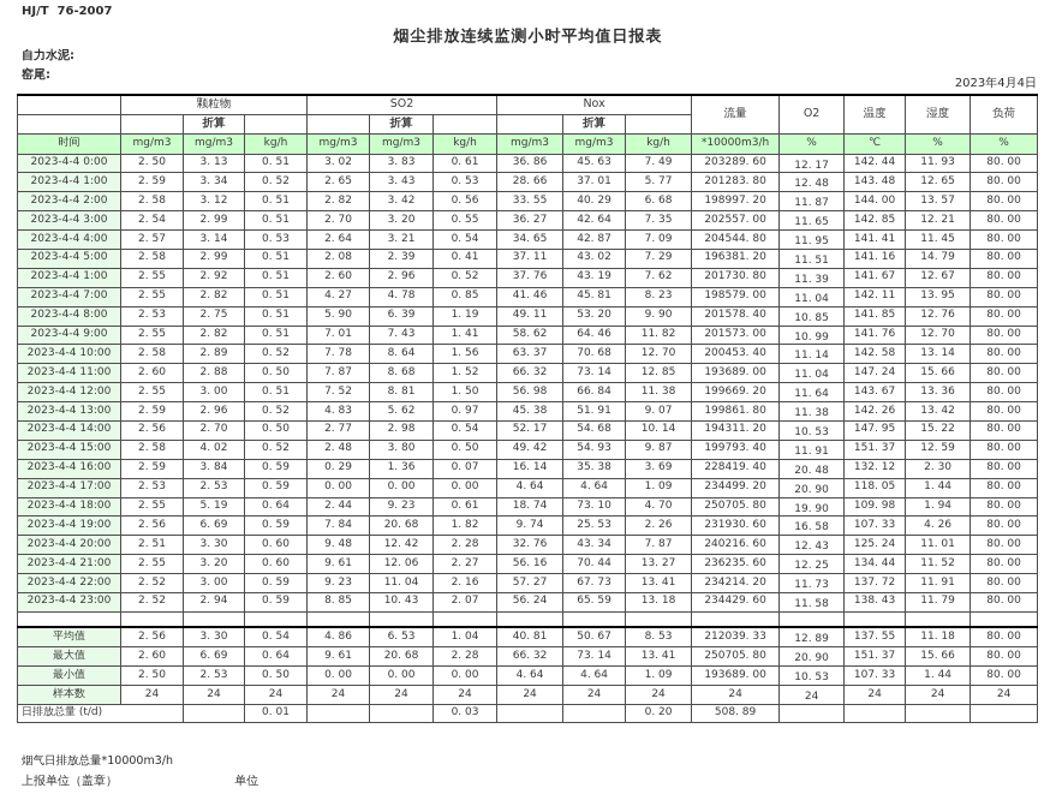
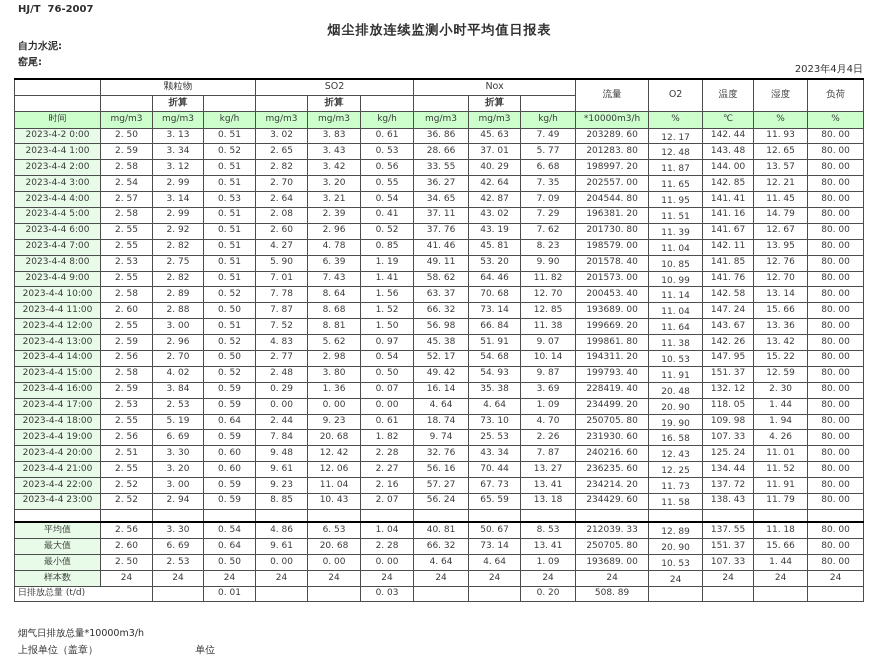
  HJ/T 76-2007
  烟尘排放连续监测小时平均值日报表
  自力水泥:
  窑尾:
  2023年4月4日
  	颗粒物	SO2	Nox	流量	O2	温度	湿度	负荷
  		折算			折算			折算
  时间	mg/m3	mg/m3	kg/h	mg/m3	mg/m3	kg/h	mg/m3	mg/m3	kg/h	*10000m3/h	%	℃	%	%
- 2023-4-4 0:00	2. 50	3. 13	0. 51	3. 02	3. 83	0. 61	36. 86	45. 63	7. 49	203289. 60	12. 17	142. 44	11. 93	80. 00
+ 2023-4-2 0:00	2. 50	3. 13	0. 51	3. 02	3. 83	0. 61	36. 86	45. 63	7. 49	203289. 60	12. 17	142. 44	11. 93	80. 00
  2023-4-4 1:00	2. 59	3. 34	0. 52	2. 65	3. 43	0. 53	28. 66	37. 01	5. 77	201283. 80	12. 48	143. 48	12. 65	80. 00
  2023-4-4 2:00	2. 58	3. 12	0. 51	2. 82	3. 42	0. 56	33. 55	40. 29	6. 68	198997. 20	11. 87	144. 00	13. 57	80. 00
  2023-4-4 3:00	2. 54	2. 99	0. 51	2. 70	3. 20	0. 55	36. 27	42. 64	7. 35	202557. 00	11. 65	142. 85	12. 21	80. 00
  2023-4-4 4:00	2. 57	3. 14	0. 53	2. 64	3. 21	0. 54	34. 65	42. 87	7. 09	204544. 80	11. 95	141. 41	11. 45	80. 00
  2023-4-4 5:00	2. 58	2. 99	0. 51	2. 08	2. 39	0. 41	37. 11	43. 02	7. 29	196381. 20	11. 51	141. 16	14. 79	80. 00
- 2023-4-4 1:00	2. 55	2. 92	0. 51	2. 60	2. 96	0. 52	37. 76	43. 19	7. 62	201730. 80	11. 39	141. 67	12. 67	80. 00
+ 2023-4-4 6:00	2. 55	2. 92	0. 51	2. 60	2. 96	0. 52	37. 76	43. 19	7. 62	201730. 80	11. 39	141. 67	12. 67	80. 00
  2023-4-4 7:00	2. 55	2. 82	0. 51	4. 27	4. 78	0. 85	41. 46	45. 81	8. 23	198579. 00	11. 04	142. 11	13. 95	80. 00
  2023-4-4 8:00	2. 53	2. 75	0. 51	5. 90	6. 39	1. 19	49. 11	53. 20	9. 90	201578. 40	10. 85	141. 85	12. 76	80. 00
  2023-4-4 9:00	2. 55	2. 82	0. 51	7. 01	7. 43	1. 41	58. 62	64. 46	11. 82	201573. 00	10. 99	141. 76	12. 70	80. 00
  2023-4-4 10:00	2. 58	2. 89	0. 52	7. 78	8. 64	1. 56	63. 37	70. 68	12. 70	200453. 40	11. 14	142. 58	13. 14	80. 00
  2023-4-4 11:00	2. 60	2. 88	0. 50	7. 87	8. 68	1. 52	66. 32	73. 14	12. 85	193689. 00	11. 04	147. 24	15. 66	80. 00
  2023-4-4 12:00	2. 55	3. 00	0. 51	7. 52	8. 81	1. 50	56. 98	66. 84	11. 38	199669. 20	11. 64	143. 67	13. 36	80. 00
  2023-4-4 13:00	2. 59	2. 96	0. 52	4. 83	5. 62	0. 97	45. 38	51. 91	9. 07	199861. 80	11. 38	142. 26	13. 42	80. 00
  2023-4-4 14:00	2. 56	2. 70	0. 50	2. 77	2. 98	0. 54	52. 17	54. 68	10. 14	194311. 20	10. 53	147. 95	15. 22	80. 00
  2023-4-4 15:00	2. 58	4. 02	0. 52	2. 48	3. 80	0. 50	49. 42	54. 93	9. 87	199793. 40	11. 91	151. 37	12. 59	80. 00
  2023-4-4 16:00	2. 59	3. 84	0. 59	0. 29	1. 36	0. 07	16. 14	35. 38	3. 69	228419. 40	20. 48	132. 12	2. 30	80. 00
  2023-4-4 17:00	2. 53	2. 53	0. 59	0. 00	0. 00	0. 00	4. 64	4. 64	1. 09	234499. 20	20. 90	118. 05	1. 44	80. 00
  2023-4-4 18:00	2. 55	5. 19	0. 64	2. 44	9. 23	0. 61	18. 74	73. 10	4. 70	250705. 80	19. 90	109. 98	1. 94	80. 00
  2023-4-4 19:00	2. 56	6. 69	0. 59	7. 84	20. 68	1. 82	9. 74	25. 53	2. 26	231930. 60	16. 58	107. 33	4. 26	80. 00
  2023-4-4 20:00	2. 51	3. 30	0. 60	9. 48	12. 42	2. 28	32. 76	43. 34	7. 87	240216. 60	12. 43	125. 24	11. 01	80. 00
  2023-4-4 21:00	2. 55	3. 20	0. 60	9. 61	12. 06	2. 27	56. 16	70. 44	13. 27	236235. 60	12. 25	134. 44	11. 52	80. 00
  2023-4-4 22:00	2. 52	3. 00	0. 59	9. 23	11. 04	2. 16	57. 27	67. 73	13. 41	234214. 20	11. 73	137. 72	11. 91	80. 00
  2023-4-4 23:00	2. 52	2. 94	0. 59	8. 85	10. 43	2. 07	56. 24	65. 59	13. 18	234429. 60	11. 58	138. 43	11. 79	80. 00
  平均值	2. 56	3. 30	0. 54	4. 86	6. 53	1. 04	40. 81	50. 67	8. 53	212039. 33	12. 89	137. 55	11. 18	80. 00
  最大值	2. 60	6. 69	0. 64	9. 61	20. 68	2. 28	66. 32	73. 14	13. 41	250705. 80	20. 90	151. 37	15. 66	80. 00
  最小值	2. 50	2. 53	0. 50	0. 00	0. 00	0. 00	4. 64	4. 64	1. 09	193689. 00	10. 53	107. 33	1. 44	80. 00
  样本数	24	24	24	24	24	24	24	24	24	24	24	24	24	24
  日排放总量 (t/d)		0. 01			0. 03			0. 20	508. 89
  烟气日排放总量*10000m3/h
  上报单位（盖章） 单位
